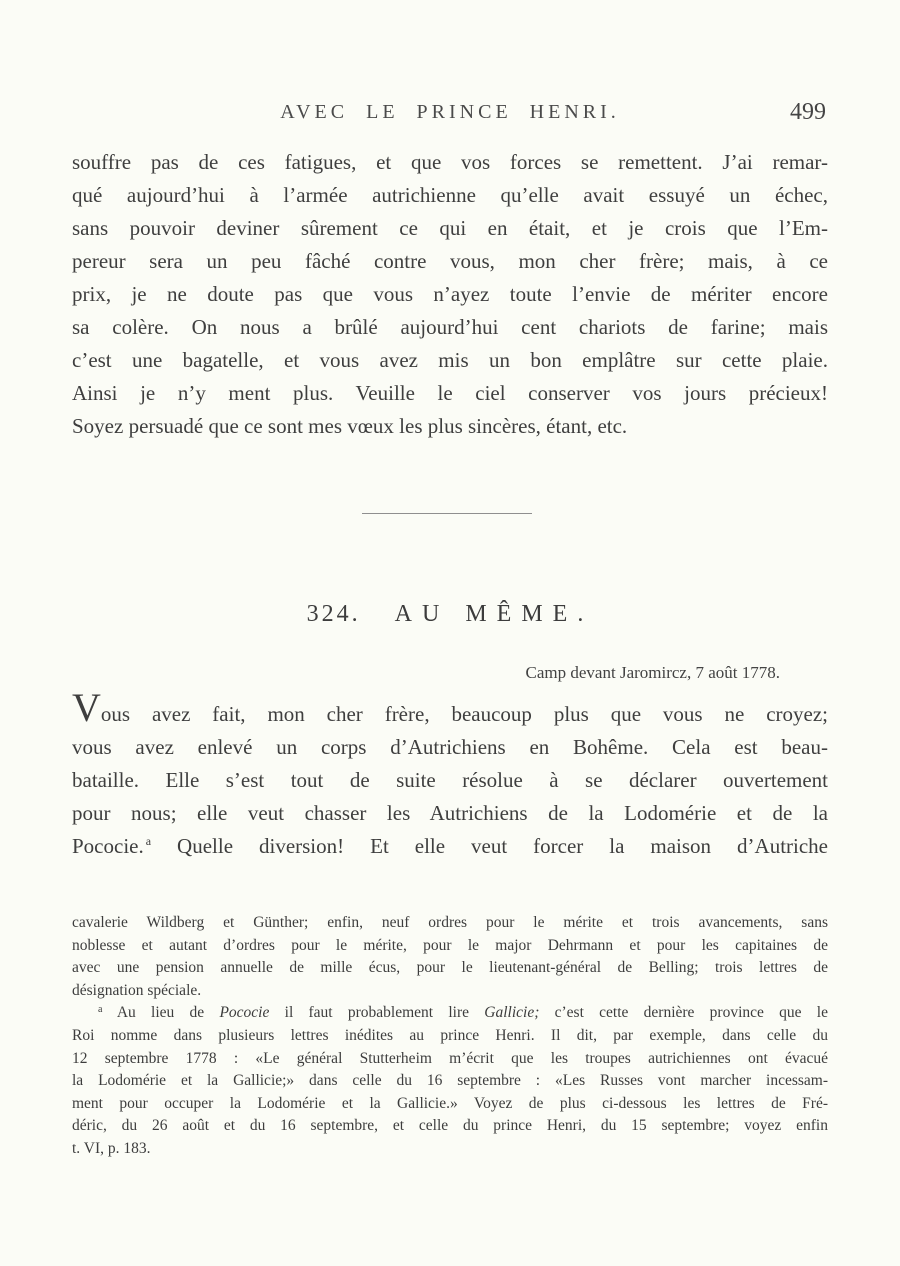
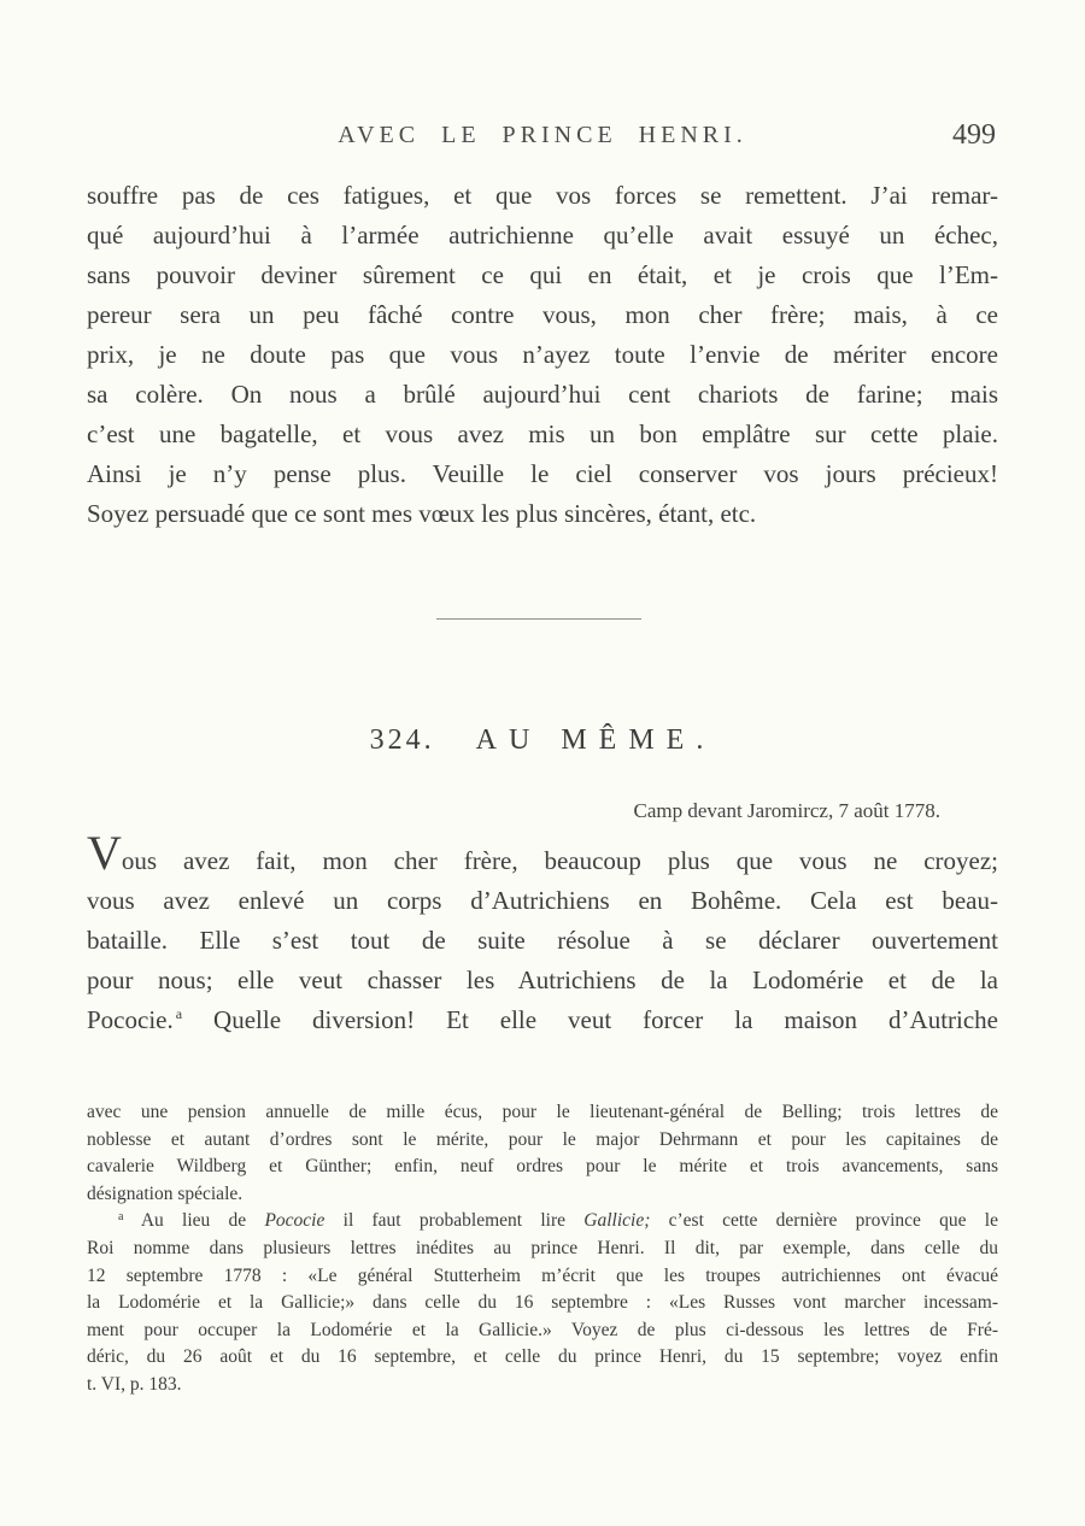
  AVEC LE PRINCE HENRI.
  499
  souffre pas de ces fatigues, et que vos forces se remettent. J’ai remar-
  qué aujourd’hui à l’armée autrichienne qu’elle avait essuyé un échec,
  sans pouvoir deviner sûrement ce qui en était, et je crois que l’Em-
  pereur sera un peu fâché contre vous, mon cher frère; mais, à ce
  prix, je ne doute pas que vous n’ayez toute l’envie de mériter encore
  sa colère. On nous a brûlé aujourd’hui cent chariots de farine; mais
  c’est une bagatelle, et vous avez mis un bon emplâtre sur cette plaie.
- Ainsi je n’y ment plus. Veuille le ciel conserver vos jours précieux!
+ Ainsi je n’y pense plus. Veuille le ciel conserver vos jours précieux!
  Soyez persuadé que ce sont mes vœux les plus sincères, étant, etc.
  324. AU MÊME.
  Camp devant Jaromircz, 7 août 1778.
  Vous avez fait, mon cher frère, beaucoup plus que vous ne croyez;
  vous avez enlevé un corps d’Autrichiens en Bohême. Cela est beau-
  bataille. Elle s’est tout de suite résolue à se déclarer ouvertement
  pour nous; elle veut chasser les Autrichiens de la Lodomérie et de la
  Pococie. a Quelle diversion! Et elle veut forcer la maison d’Autriche
- cavalerie Wildberg et Günther; enfin, neuf ordres pour le mérite et trois avancements, sans
+ avec une pension annuelle de mille écus, pour le lieutenant-général de Belling; trois lettres de
- noblesse et autant d’ordres pour le mérite, pour le major Dehrmann et pour les capitaines de
+ noblesse et autant d’ordres sont le mérite, pour le major Dehrmann et pour les capitaines de
- avec une pension annuelle de mille écus, pour le lieutenant-général de Belling; trois lettres de
+ cavalerie Wildberg et Günther; enfin, neuf ordres pour le mérite et trois avancements, sans
  désignation spéciale.
  a Au lieu de Pococie il faut probablement lire Gallicie; c’est cette dernière province que le
  Roi nomme dans plusieurs lettres inédites au prince Henri. Il dit, par exemple, dans celle du
  12 septembre 1778 : «Le général Stutterheim m’écrit que les troupes autrichiennes ont évacué
  la Lodomérie et la Gallicie;» dans celle du 16 septembre : «Les Russes vont marcher incessam-
  ment pour occuper la Lodomérie et la Gallicie.» Voyez de plus ci-dessous les lettres de Fré-
  déric, du 26 août et du 16 septembre, et celle du prince Henri, du 15 septembre; voyez enfin
  t. VI, p. 183.
